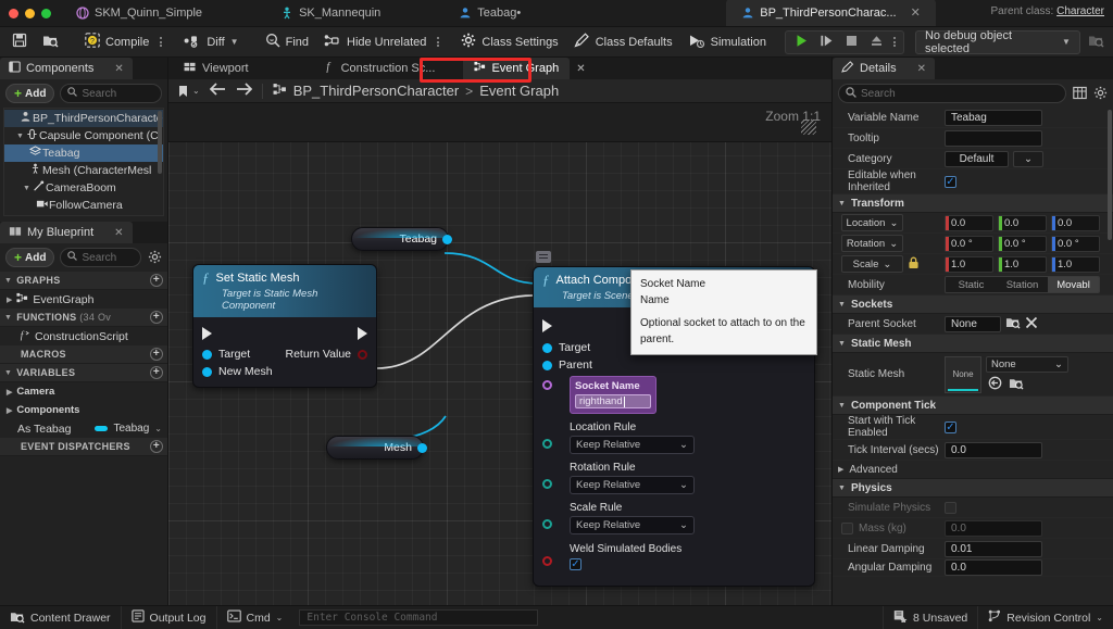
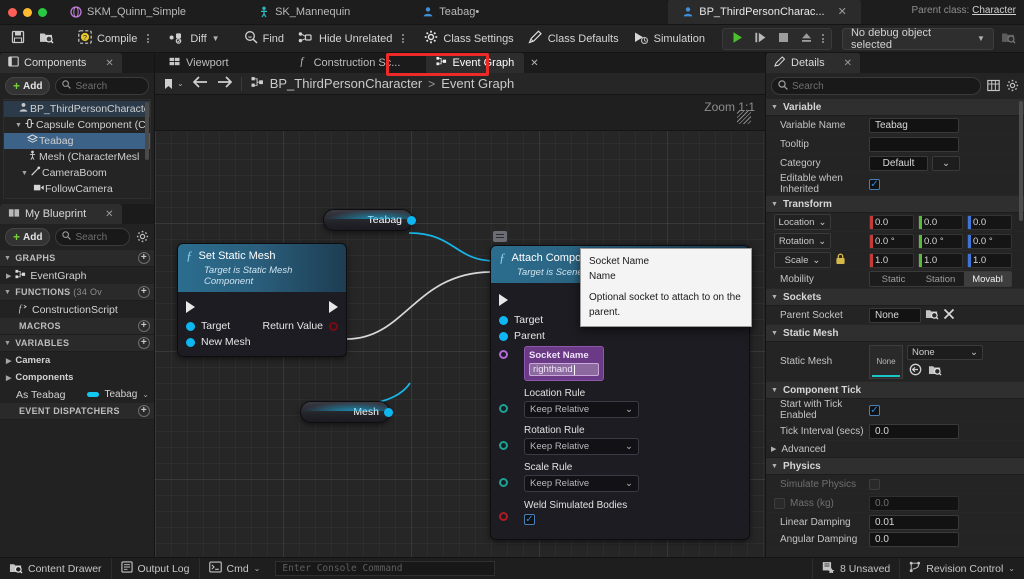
  SKM_Quinn_Simple
  SK_Mannequin
  Teabag•
  BP_ThirdPersonCharac...
  ✕
  Parent class: Character
  Compile
  Diff
  ▼
  Find
  Hide Unrelated
  Class Settings
  Class Defaults
  Simulation
  No debug object selected
  ▼
  Components
  ✕
  +
  Add
  Search
  BP_ThirdPersonCharact
  Capsule Component (C
  Teabag
  Mesh (CharacterMesl
  CameraBoom
  FollowCamera
  My Blueprint
  ✕
  +
  Add
  Search
  GRAPHS
  +
  EventGraph
  FUNCTIONS (34 Ov
  +
  f
  ConstructionScript
  MACROS
  +
  VARIABLES
  +
  Camera
  Components
  As Teabag
  Teabag
  ⌄
  EVENT DISPATCHERS
  +
  Viewport
  f
  Construction Sc...
  Event Graph
  ✕
  ⌄
  BP_ThirdPersonCharacter
  >
  Event Graph
  Zoom 1:1
  Teabag
  Mesh
  ƒ
  Set Static Mesh
  Target is Static Mesh Component
  Target
  Return Value
  New Mesh
  ƒ
  Target
  Parent
  Socket Name
  righthand
  Location Rule
  Keep Relative
  ⌄
  Rotation Rule
  Keep Relative
  ⌄
  Scale Rule
  Keep Relative
  ⌄
  Weld Simulated Bodies
  ✓
  Socket Name
  Name
  Optional socket to attach to on the parent.
  Details
  ✕
  Search
+ Variable
  Variable Name
  Teabag
  Tooltip
  Category
  Default
  ⌄
  Editable when Inherited
  ✓
  Transform
  Location
  ⌄
  0.0
  0.0
  0.0
  Rotation
  ⌄
  0.0 °
  0.0 °
  0.0 °
  Scale
  ⌄
  1.0
  1.0
  1.0
  Mobility
  Static
  Station
  Movabl
  Sockets
  Parent Socket
  None
  Static Mesh
  Static Mesh
  None
  None
  ⌄
  Component Tick
  Start with Tick Enabled
  ✓
  Tick Interval (secs)
  0.0
  Advanced
  Physics
  Simulate Physics
  Mass (kg)
  0.0
  Linear Damping
  0.01
  Angular Damping
  0.0
  Content Drawer
  Output Log
  Cmd
  ⌄
  Enter Console Command
  8 Unsaved
  Revision Control
  ⌄
